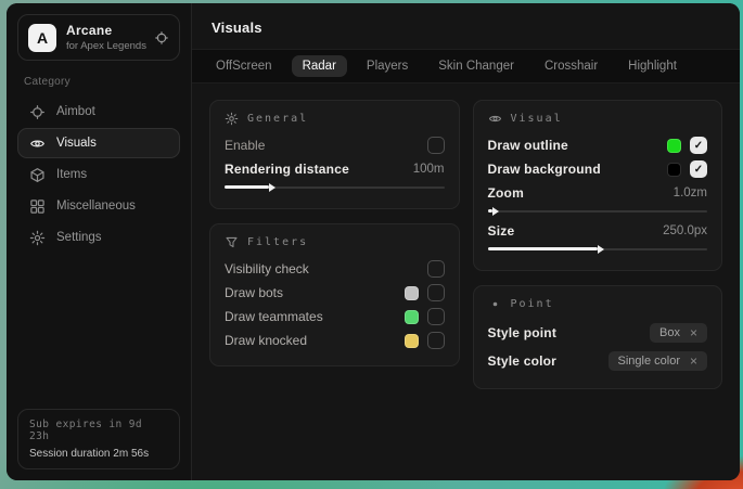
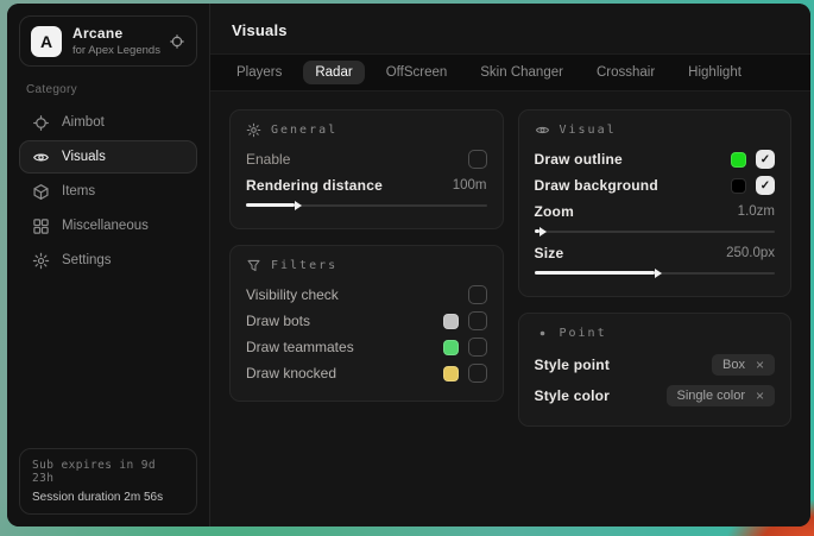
  A
  Arcane
  for Apex Legends
  Category
  Aimbot
  Visuals
  Items
  Miscellaneous
  Settings
  Sub expires in 9d 23h
  Session duration 2m 56s
  Visuals
- OffScreen
+ Players
  Radar
- Players
+ OffScreen
  Skin Changer
  Crosshair
  Highlight
  General
  Enable
  Rendering distance
  100m
  Filters
  Visibility check
  Draw bots
  Draw teammates
  Draw knocked
  Visual
  Draw outline
  Draw background
  Zoom
  1.0zm
  Size
  250.0px
  Point
  Style point
  Box
  ×
  Style color
  Single color
  ×
